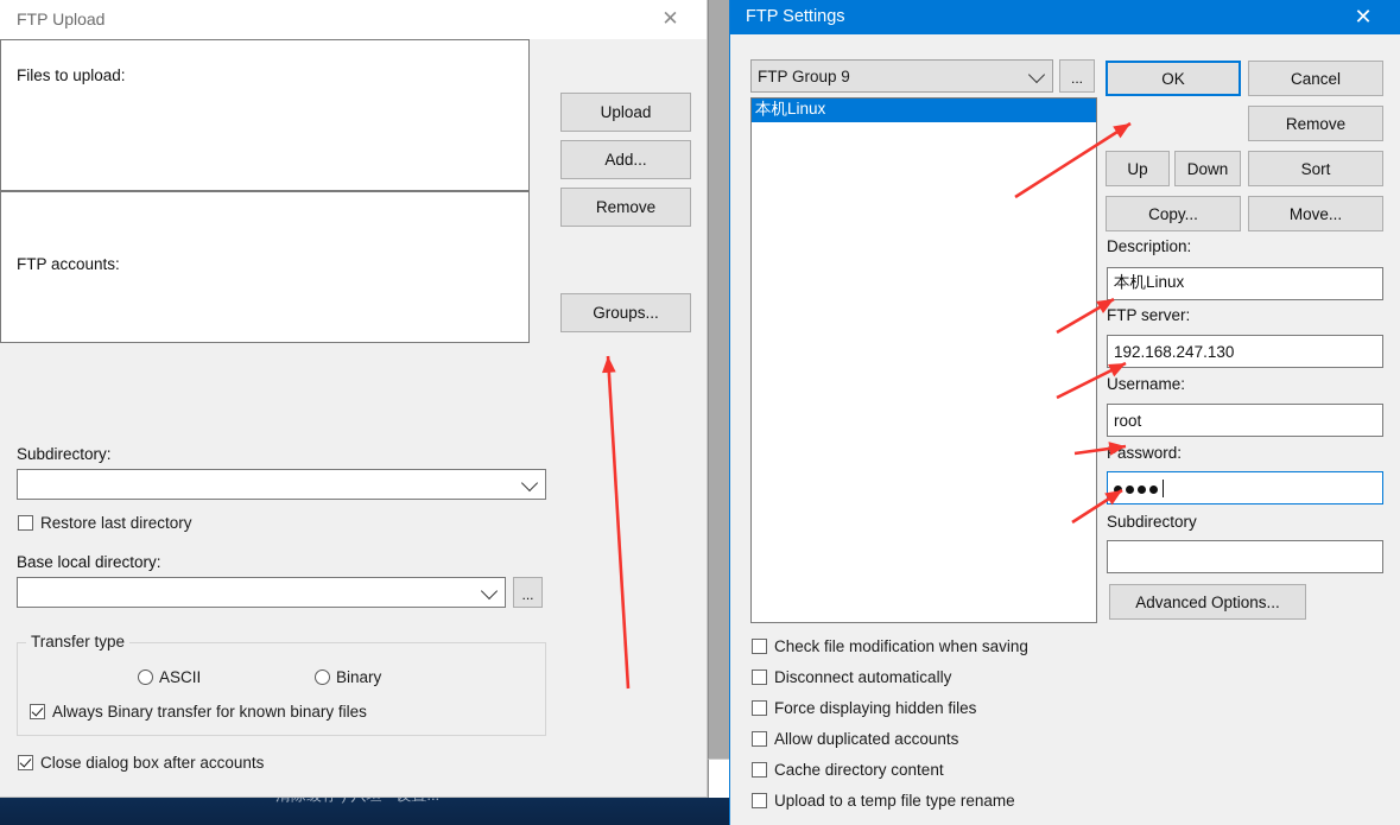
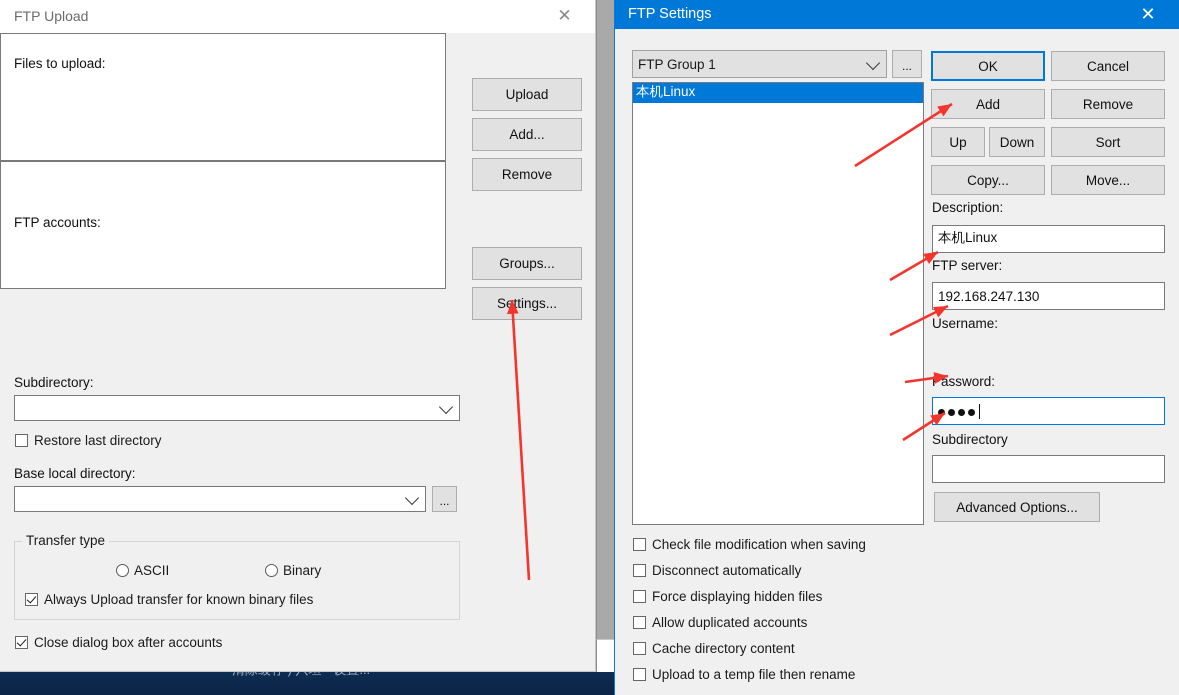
  FTP Upload
  ✕
  Files to upload:
  Upload
  Add...
  Remove
  FTP accounts:
  Groups...
+ Settings...
  Subdirectory:
  Restore last directory
  Base local directory:
  ...
  Transfer type
  ASCII
  Binary
- Always Binary transfer for known binary files
+ Always Upload transfer for known binary files
  Close dialog box after accounts
  FTP Settings
  ✕
- FTP Group 9
+ FTP Group 1
  ...
  本机Linux
  OK
  Cancel
+ Add
  Remove
  Up
  Down
  Sort
  Copy...
  Move...
  Description:
  本机Linux
  FTP server:
  192.168.247.130
  Username:
- root
  assword:
  Subdirectory
  Advanced Options...
  Check file modification when saving
  Disconnect automatically
  Force displaying hidden files
  Allow duplicated accounts
  Cache directory content
- Upload to a temp file type rename
+ Upload to a temp file then rename
